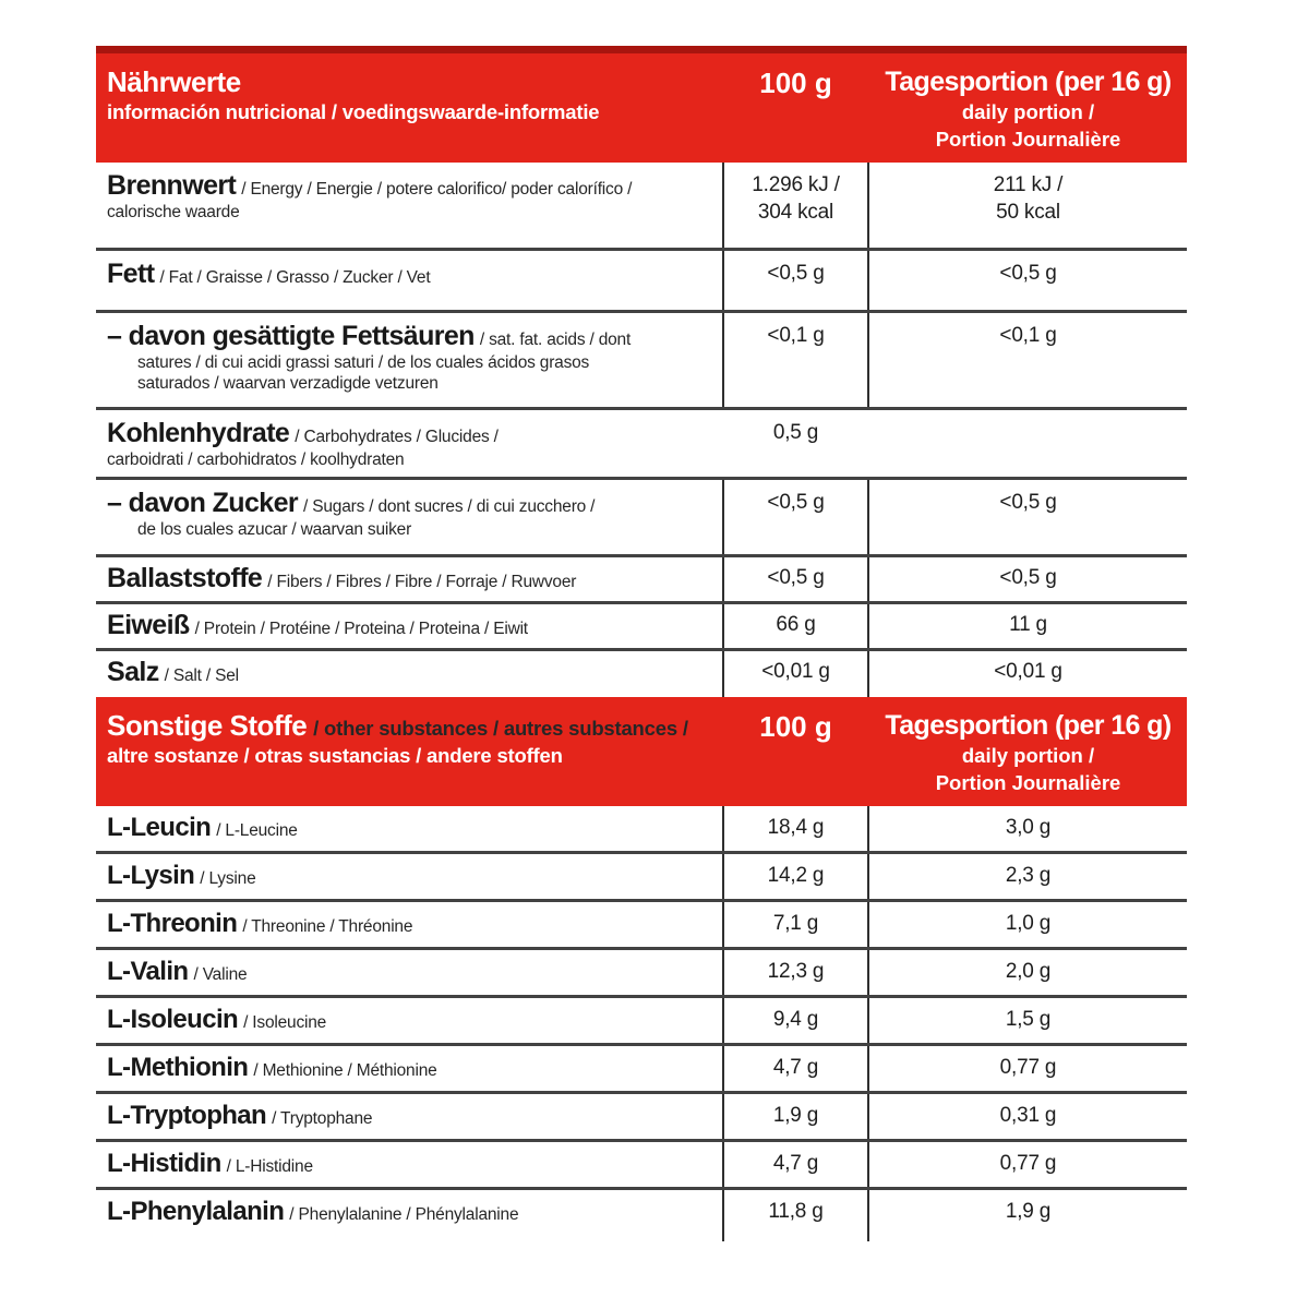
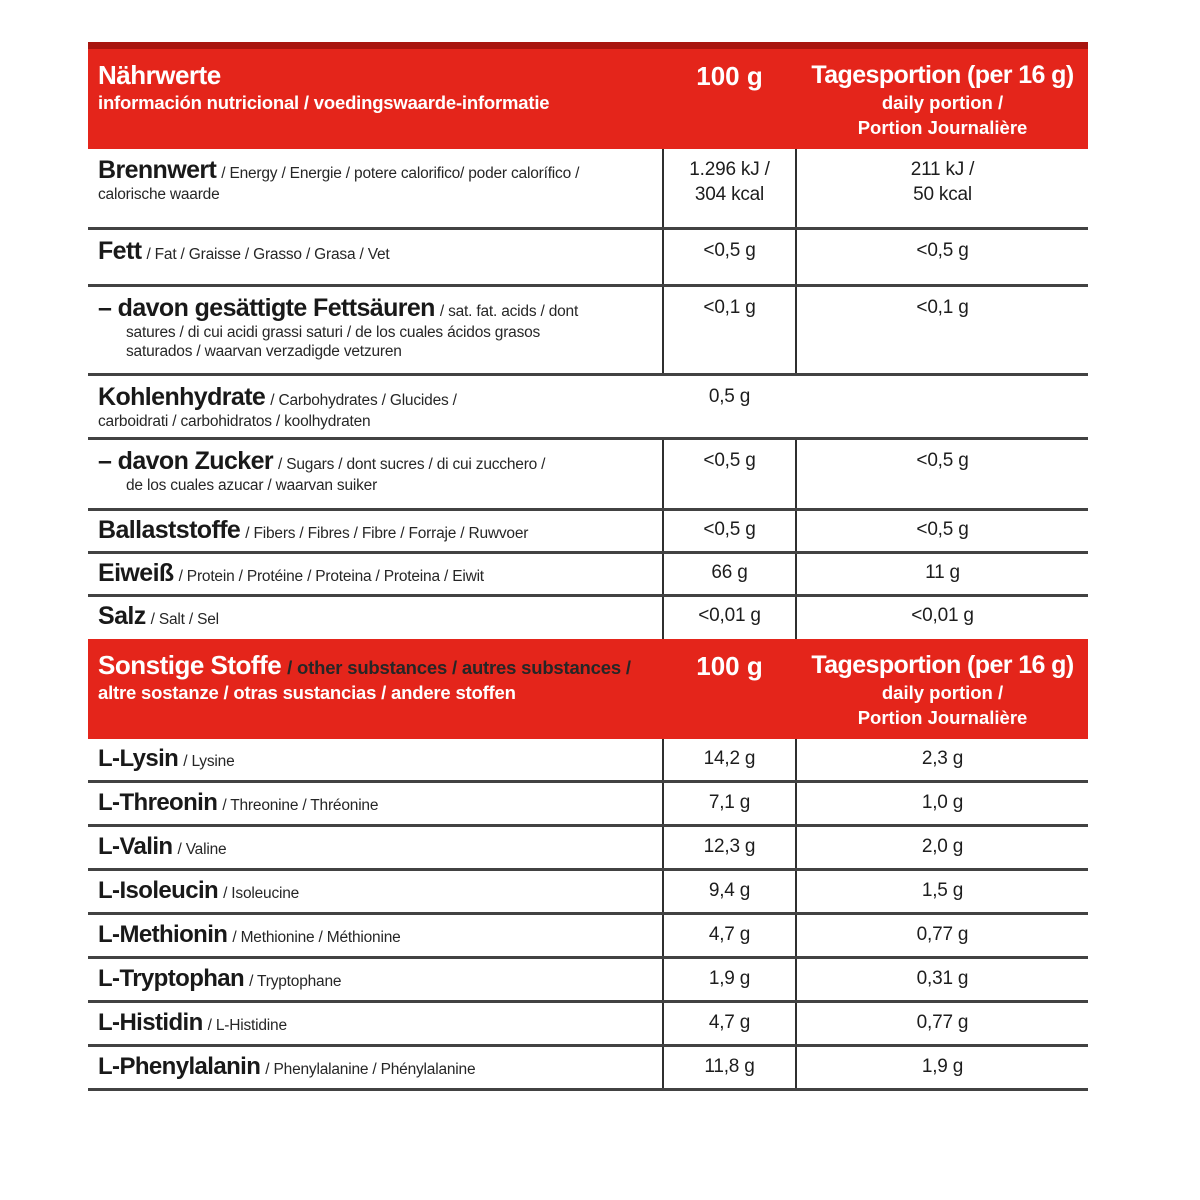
  Nährwerte
  información nutricional / voedingswaarde-informatie
  100 g
  Tagesportion (per 16 g)
  daily portion /
  Portion Journalière
  Brennwert / Energy / Energie / potere calorifico/ poder calorífico /
  calorische waarde
  1.296 kJ /
  304 kcal
  211 kJ /
  50 kcal
- Fett / Fat / Graisse / Grasso / Zucker / Vet
+ Fett / Fat / Graisse / Grasso / Grasa / Vet
  <0,5 g
  <0,5 g
  – davon gesättigte Fettsäuren / sat. fat. acids / dont
  satures / di cui acidi grassi saturi / de los cuales ácidos grasos
  saturados / waarvan verzadigde vetzuren
  <0,1 g
  <0,1 g
  Kohlenhydrate / Carbohydrates / Glucides /
  carboidrati / carbohidratos / koolhydraten
  0,5 g
  – davon Zucker / Sugars / dont sucres / di cui zucchero /
  de los cuales azucar / waarvan suiker
  <0,5 g
  <0,5 g
  Ballaststoffe / Fibers / Fibres / Fibre / Forraje / Ruwvoer
  <0,5 g
  <0,5 g
  Eiweiß / Protein / Protéine / Proteina / Proteina / Eiwit
  66 g
  11 g
  Salz / Salt / Sel
  <0,01 g
  <0,01 g
  Sonstige Stoffe / other substances / autres substances /
  altre sostanze / otras sustancias / andere stoffen
  100 g
  Tagesportion (per 16 g)
  daily portion /
  Portion Journalière
- L-Leucin / L-Leucine
- 18,4 g
- 3,0 g
  L-Lysin / Lysine
  14,2 g
  2,3 g
  L-Threonin / Threonine / Thréonine
  7,1 g
  1,0 g
  L-Valin / Valine
  12,3 g
  2,0 g
  L-Isoleucin / Isoleucine
  9,4 g
  1,5 g
  L-Methionin / Methionine / Méthionine
  4,7 g
  0,77 g
  L-Tryptophan / Tryptophane
  1,9 g
  0,31 g
  L-Histidin / L-Histidine
  4,7 g
  0,77 g
  L-Phenylalanin / Phenylalanine / Phénylalanine
  11,8 g
  1,9 g
